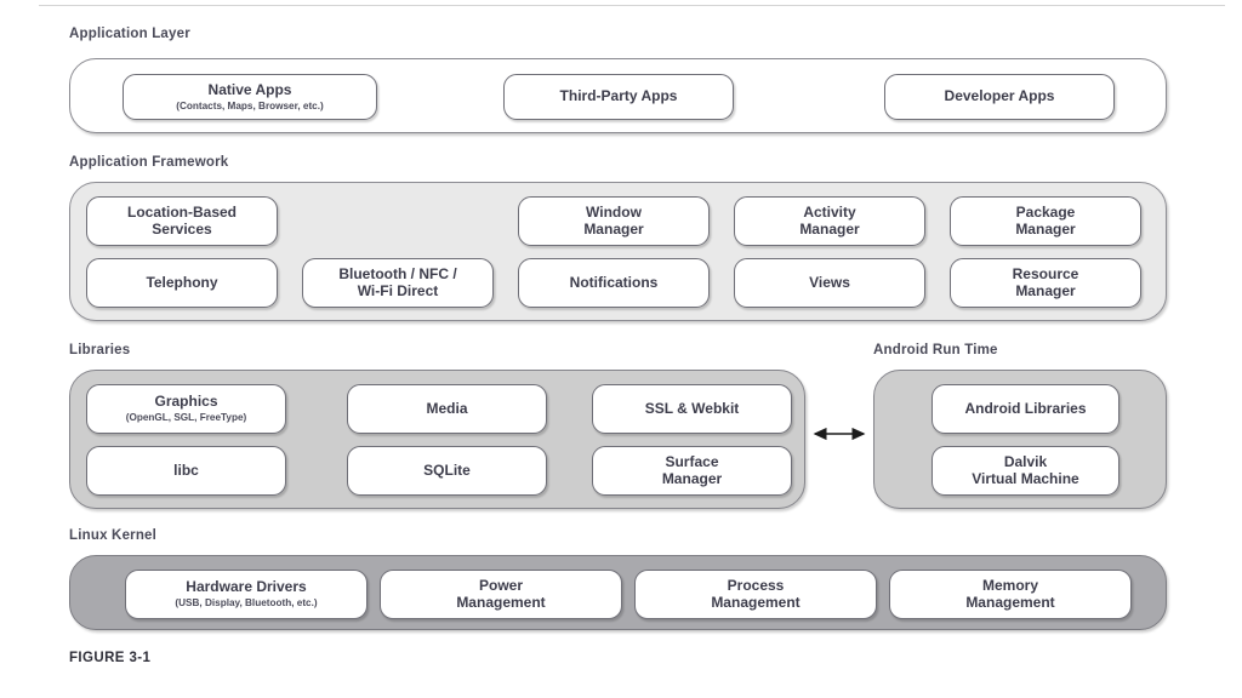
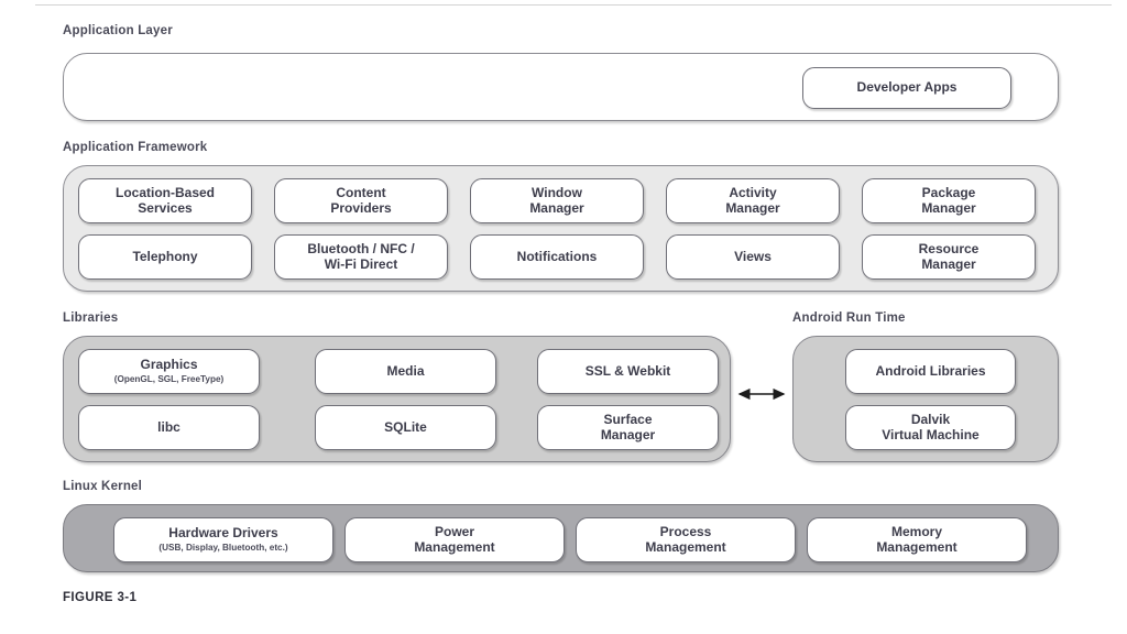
  Application Layer
- Native Apps
- (Contacts, Maps, Browser, etc.)
- Third-Party Apps
  Developer Apps
  Application Framework
  Location-Based
  Services
+ Content
+ Providers
  Window
  Manager
  Activity
  Manager
  Package
  Manager
  Telephony
  Bluetooth / NFC /
  Wi-Fi Direct
  Notifications
  Views
  Resource
  Manager
  Libraries
  Graphics
  (OpenGL, SGL, FreeType)
  Media
  SSL & Webkit
  libc
  SQLite
  Surface
  Manager
  Android Run Time
  Android Libraries
  Dalvik
  Virtual Machine
  Linux Kernel
  Hardware Drivers
  (USB, Display, Bluetooth, etc.)
  Power
  Management
  Process
  Management
  Memory
  Management
  FIGURE 3-1
